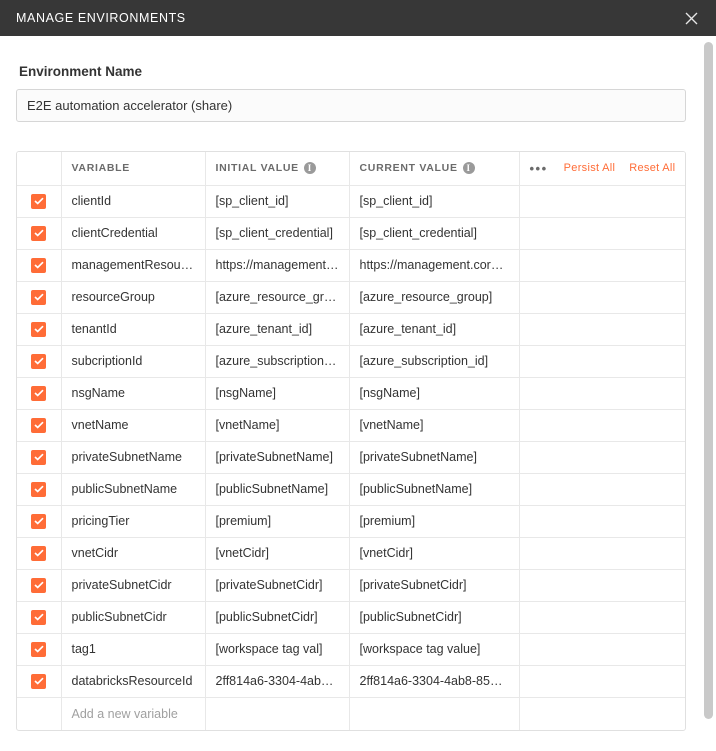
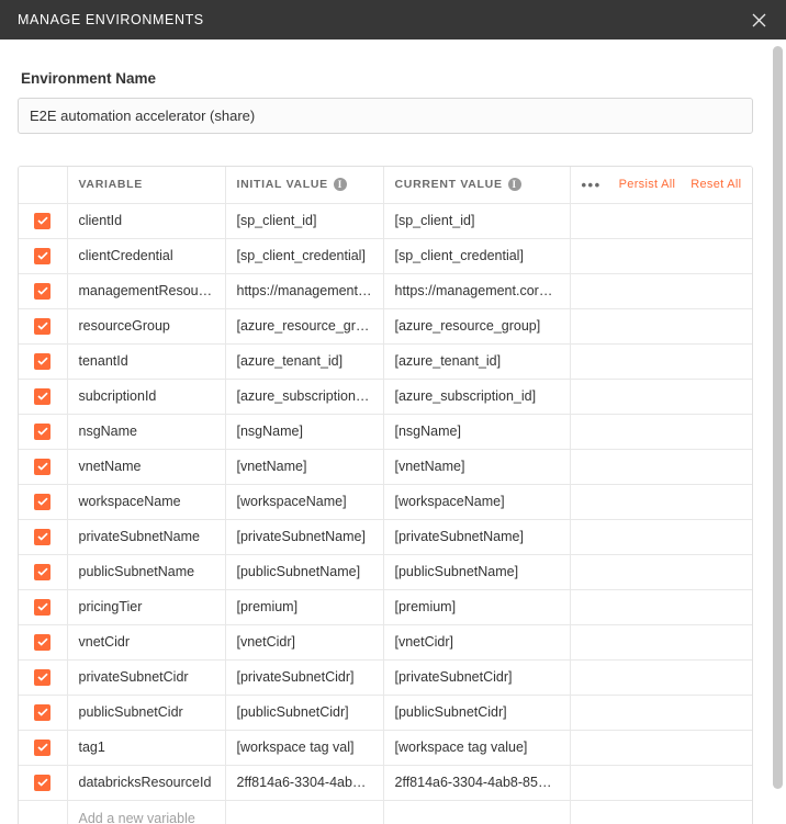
  MANAGE ENVIRONMENTS
  Environment Name
  E2E automation accelerator (share)
  	VARIABLE	INITIAL VALUE I	CURRENT VALUE I	••• Persist All Reset All
  	clientId	[sp_client_id]	[sp_client_id]
  	clientCredential	[sp_client_credential]	[sp_client_credential]
  	managementResource	https://management.cor	https://management.core.win
  	resourceGroup	[azure_resource_group]	[azure_resource_group]
  	tenantId	[azure_tenant_id]	[azure_tenant_id]
  	subcriptionId	[azure_subscription_id]	[azure_subscription_id]
  	nsgName	[nsgName]	[nsgName]
  	vnetName	[vnetName]	[vnetName]
+ 	workspaceName	[workspaceName]	[workspaceName]
  	privateSubnetName	[privateSubnetName]	[privateSubnetName]
  	publicSubnetName	[publicSubnetName]	[publicSubnetName]
  	pricingTier	[premium]	[premium]
  	vnetCidr	[vnetCidr]	[vnetCidr]
  	privateSubnetCidr	[privateSubnetCidr]	[privateSubnetCidr]
  	publicSubnetCidr	[publicSubnetCidr]	[publicSubnetCidr]
  	tag1	[workspace tag val]	[workspace tag value]
  	databricksResourceId	2ff814a6-3304-4ab8-85	2ff814a6-3304-4ab8-85cb-cd
  	Add a new variable
